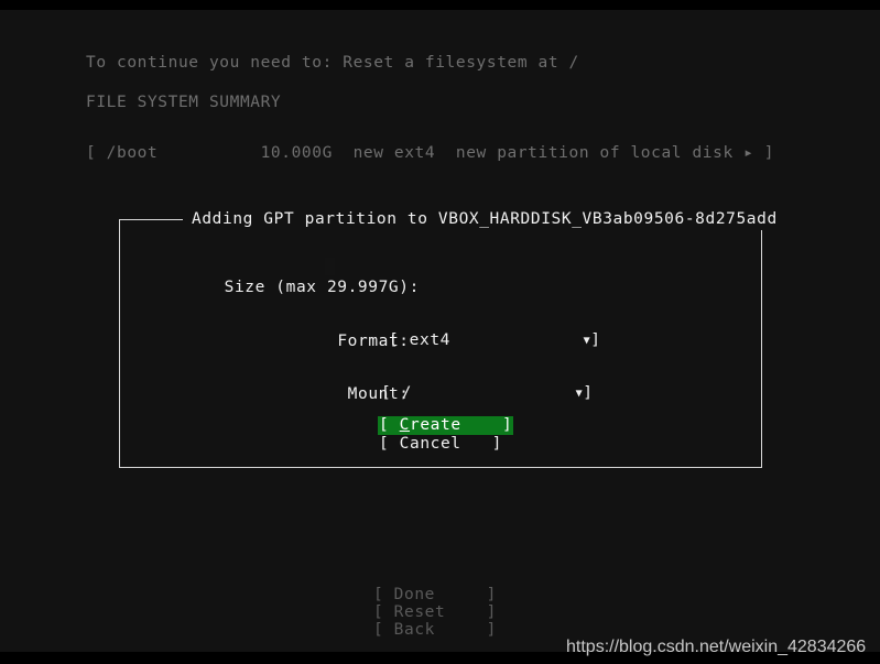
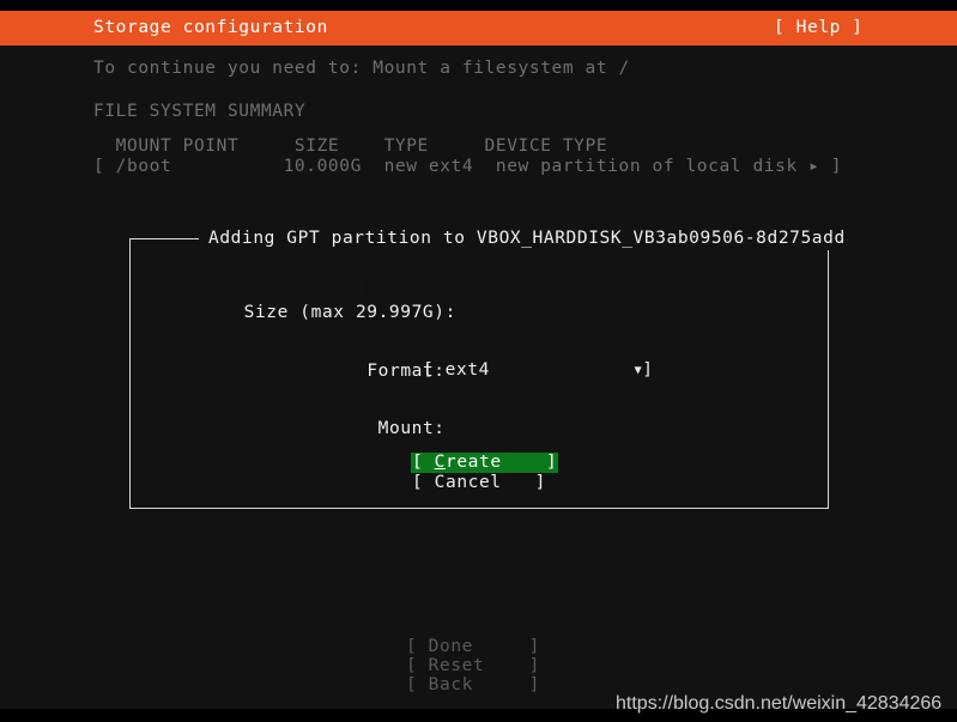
+ Storage configuration
+ [ Help ]
- To continue you need to: Reset a filesystem at /
+ To continue you need to: Mount a filesystem at /
  FILE SYSTEM SUMMARY
+ MOUNT POINT SIZE TYPE DEVICE TYPE
  [ /boot 10.000G new ext4 new partition of local disk ▸ ]
  Adding GPT partition to VBOX_HARDDISK_VB3ab09506-8d275add
  Size (max 29.997G):
  Format:
  Mount:
  [ ext4 ▼]
- [ / ▼]
  [ Create ]
  [ Cancel ]
  [ Done ]
  [ Reset ]
  [ Back ]
  https://blog.csdn.net/weixin_42834266
